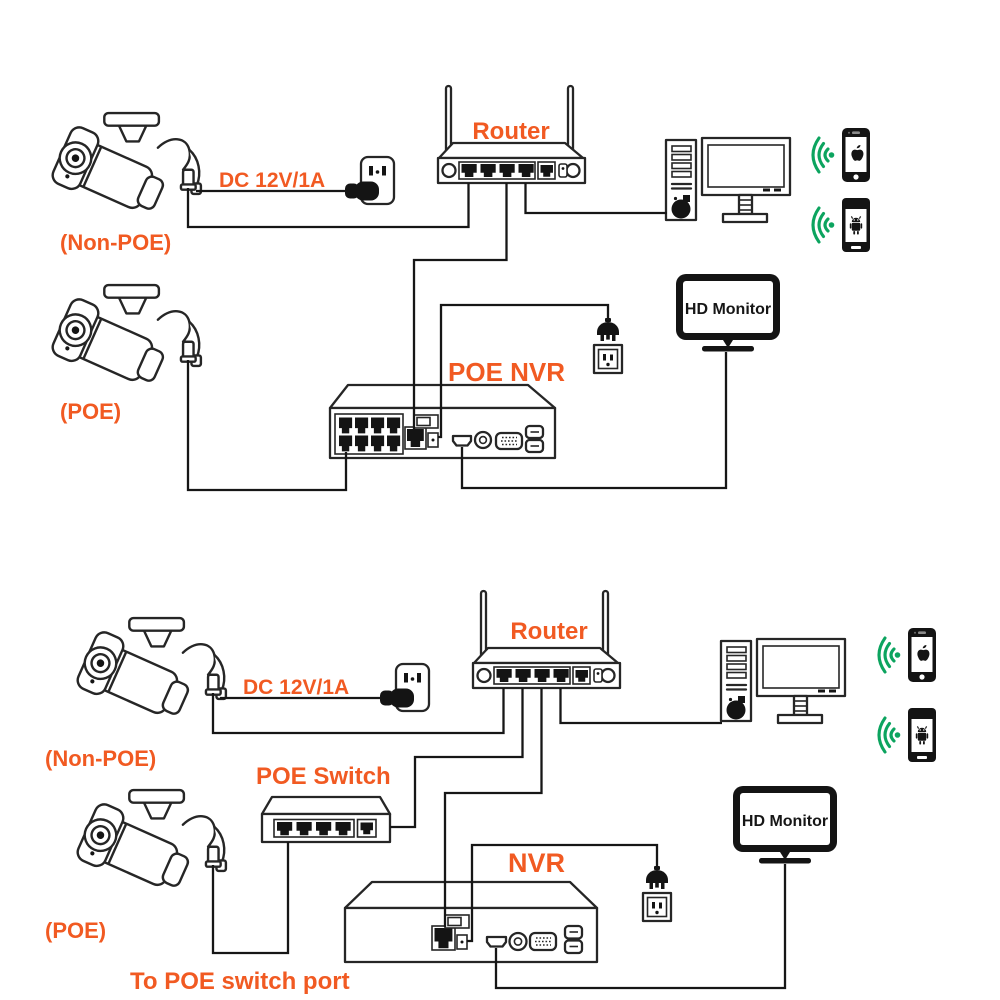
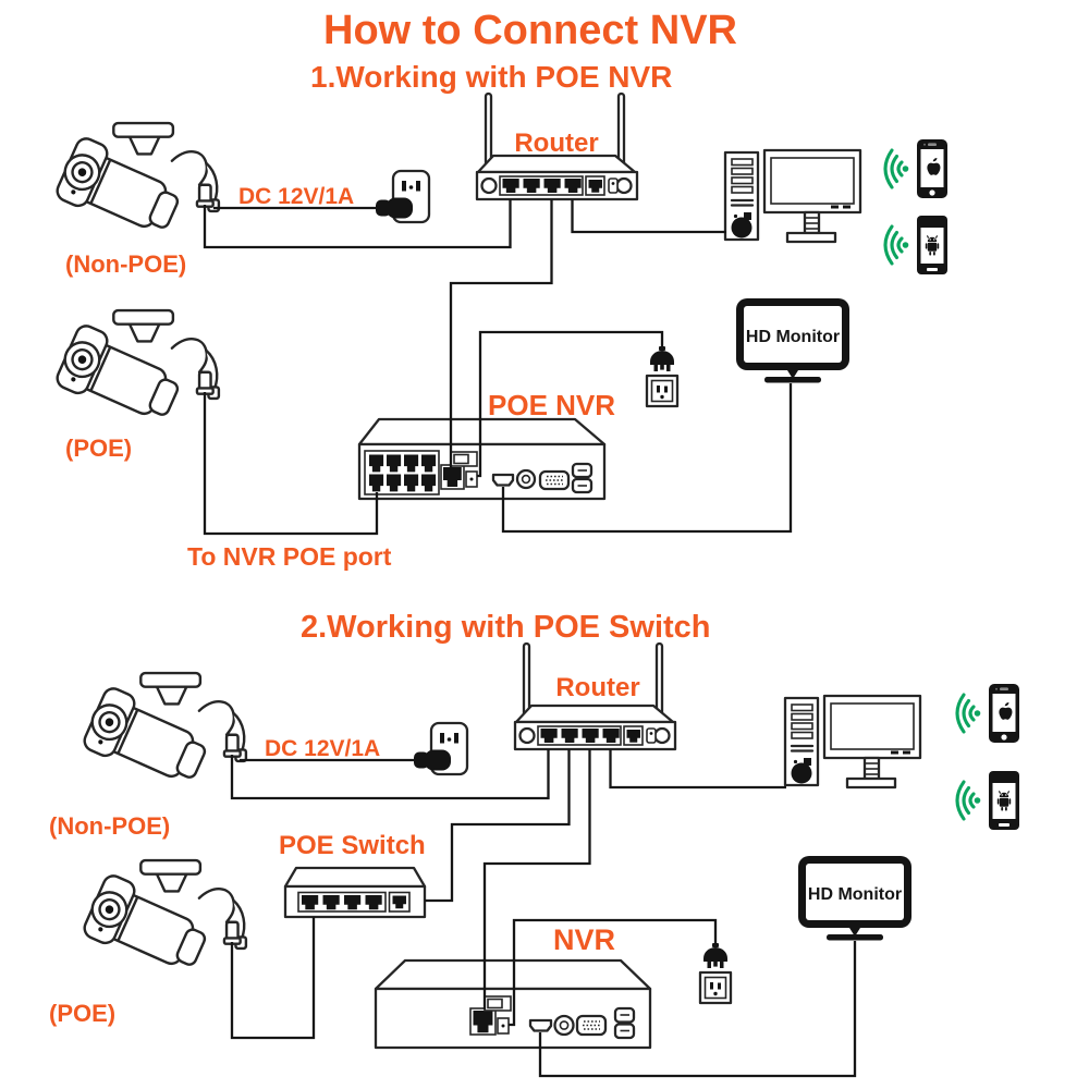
+ How to Connect NVR
+ 1.Working with POE NVR
+ 2.Working with POE Switch
  HD Monitor
  Router
  DC 12V/1A
  (Non-POE)
  (POE)
  POE NVR
+ To NVR POE port
  HD Monitor
  Router
  DC 12V/1A
  (Non-POE)
  POE Switch
  (POE)
  NVR
- To POE switch port
